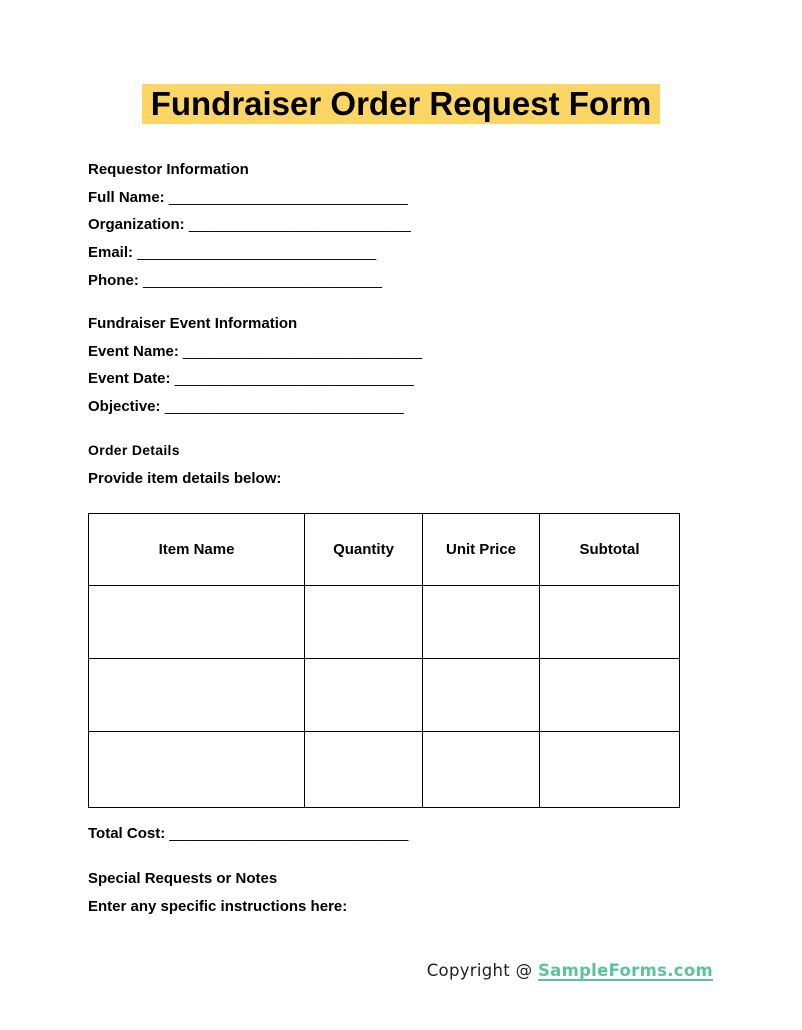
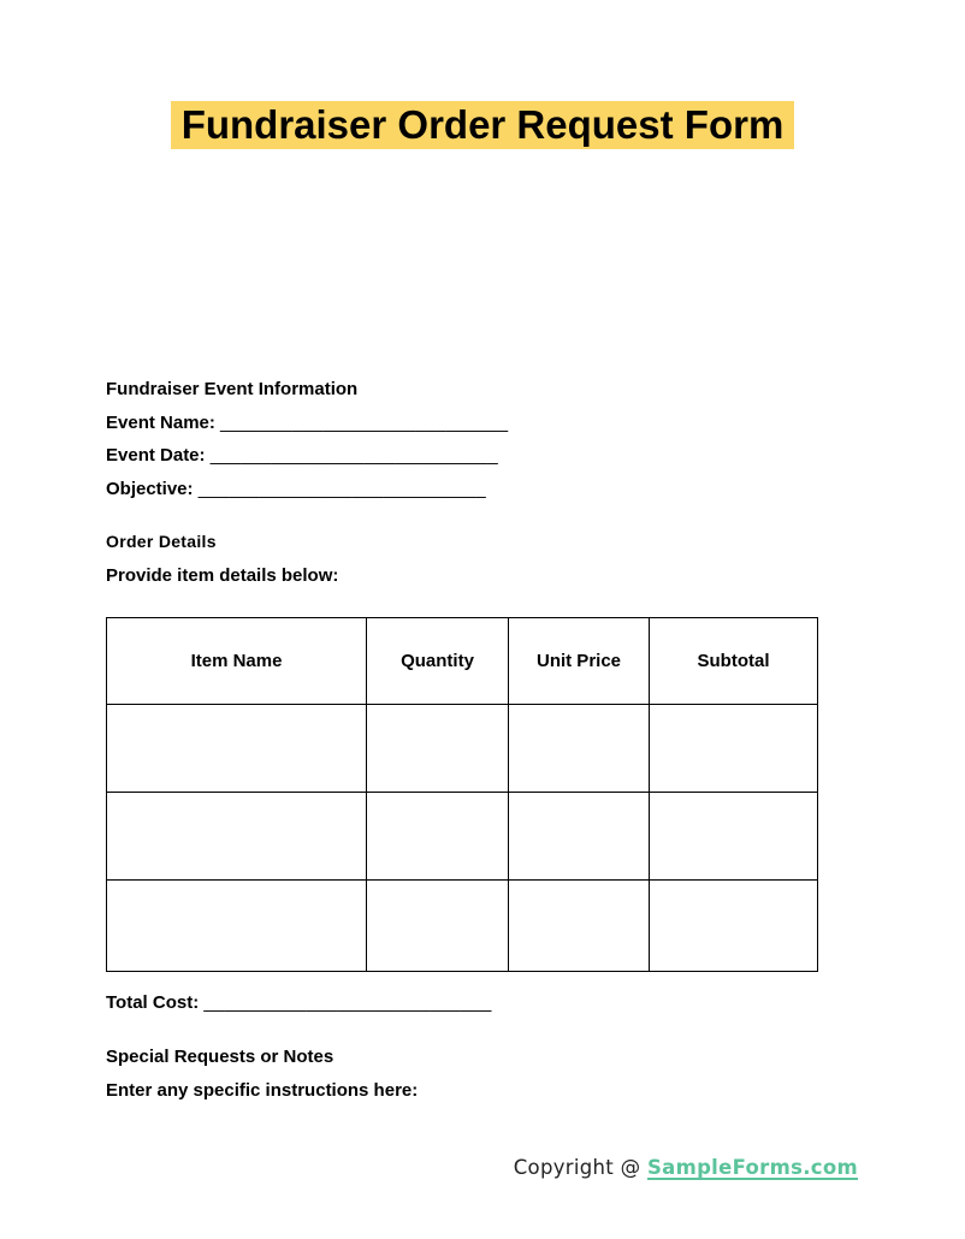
  Fundraiser Order Request Form
- Requestor Information
- Full Name: ____________________________
- Organization: __________________________
- Email: ____________________________
- Phone: ____________________________
  Fundraiser Event Information
  Event Name: ____________________________
  Event Date: ____________________________
  Objective: ____________________________
  Order Details
  Provide item details below:
  Item Name	Quantity	Unit Price	Subtotal
  Total Cost: ____________________________
  Special Requests or Notes
  Enter any specific instructions here:
  Copyright @ SampleForms.com
